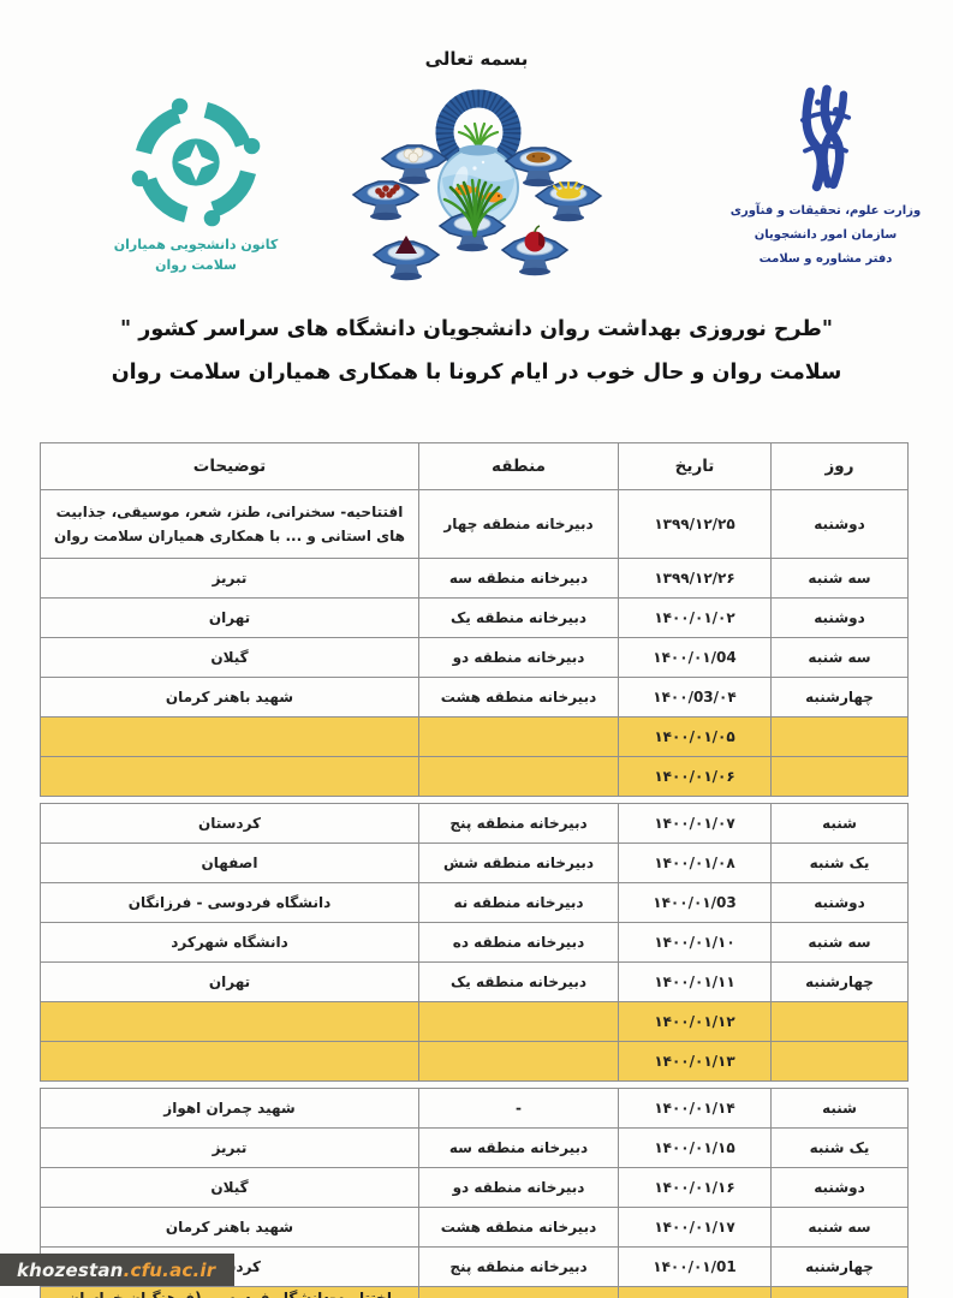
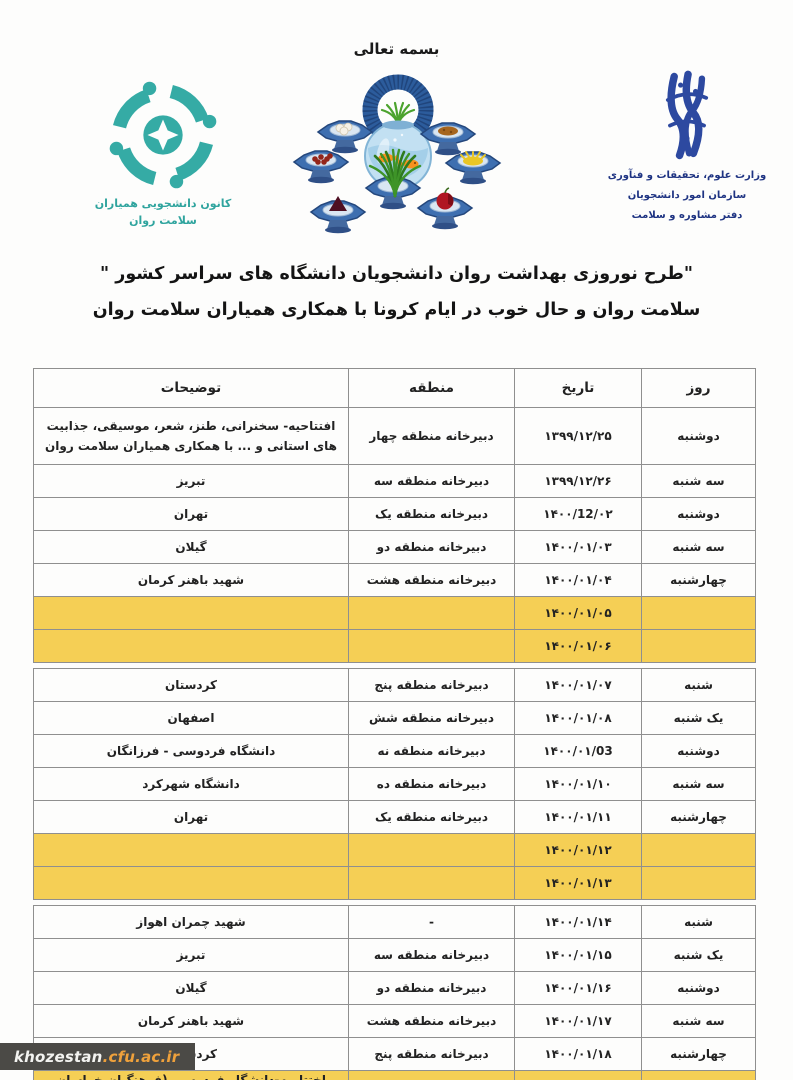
  بسمه تعالی
  کانون دانشجویی همیاران
  سلامت روان
  وزارت علوم، تحقیقات و فنآوری
  سازمان امور دانشجویان
  دفتر مشاوره و سلامت
  "طرح نوروزی بهداشت روان دانشجویان دانشگاه های سراسر کشور "
  سلامت روان و حال خوب در ایام کرونا با همکاری همیاران سلامت روان
  روز	تاریخ	منطقه	توضیحات
  دوشنبه	۱۳۹۹/۱۲/۲۵	دبیرخانه منطقه چهار	افتتاحیه- سخنرانی، طنز، شعر، موسیقی، جذابیت های استانی و ... با همکاری همیاران سلامت روان
  سه شنبه	۱۳۹۹/۱۲/۲۶	دبیرخانه منطقه سه	تبریز
- دوشنبه	۱۴۰۰/۰۱/۰۲	دبیرخانه منطقه یک	تهران
+ دوشنبه	۱۴۰۰/12/۰۲	دبیرخانه منطقه یک	تهران
- سه شنبه	۱۴۰۰/۰۱/04	دبیرخانه منطقه دو	گیلان
+ سه شنبه	۱۴۰۰/۰۱/۰۳	دبیرخانه منطقه دو	گیلان
- چهارشنبه	۱۴۰۰/03/۰۴	دبیرخانه منطقه هشت	شهید باهنر کرمان
+ چهارشنبه	۱۴۰۰/۰۱/۰۴	دبیرخانه منطقه هشت	شهید باهنر کرمان
  	۱۴۰۰/۰۱/۰۵
  	۱۴۰۰/۰۱/۰۶
  شنبه	۱۴۰۰/۰۱/۰۷	دبیرخانه منطقه پنج	کردستان
  یک شنبه	۱۴۰۰/۰۱/۰۸	دبیرخانه منطقه شش	اصفهان
  دوشنبه	۱۴۰۰/۰۱/03	دبیرخانه منطقه نه	دانشگاه فردوسی - فرزانگان
  سه شنبه	۱۴۰۰/۰۱/۱۰	دبیرخانه منطقه ده	دانشگاه شهرکرد
  چهارشنبه	۱۴۰۰/۰۱/۱۱	دبیرخانه منطقه یک	تهران
  	۱۴۰۰/۰۱/۱۲
  	۱۴۰۰/۰۱/۱۳
  شنبه	۱۴۰۰/۰۱/۱۴	-	شهید چمران اهواز
  یک شنبه	۱۴۰۰/۰۱/۱۵	دبیرخانه منطقه سه	تبریز
  دوشنبه	۱۴۰۰/۰۱/۱۶	دبیرخانه منطقه دو	گیلان
  سه شنبه	۱۴۰۰/۰۱/۱۷	دبیرخانه منطقه هشت	شهید باهنر کرمان
- چهارشنبه	۱۴۰۰/۰۱/01	دبیرخانه منطقه پنج	کرد
+ چهارشنبه	۱۴۰۰/۰۱/۱۸	دبیرخانه منطقه پنج	کرد
  khozestan
  .cfu.ac.ir
